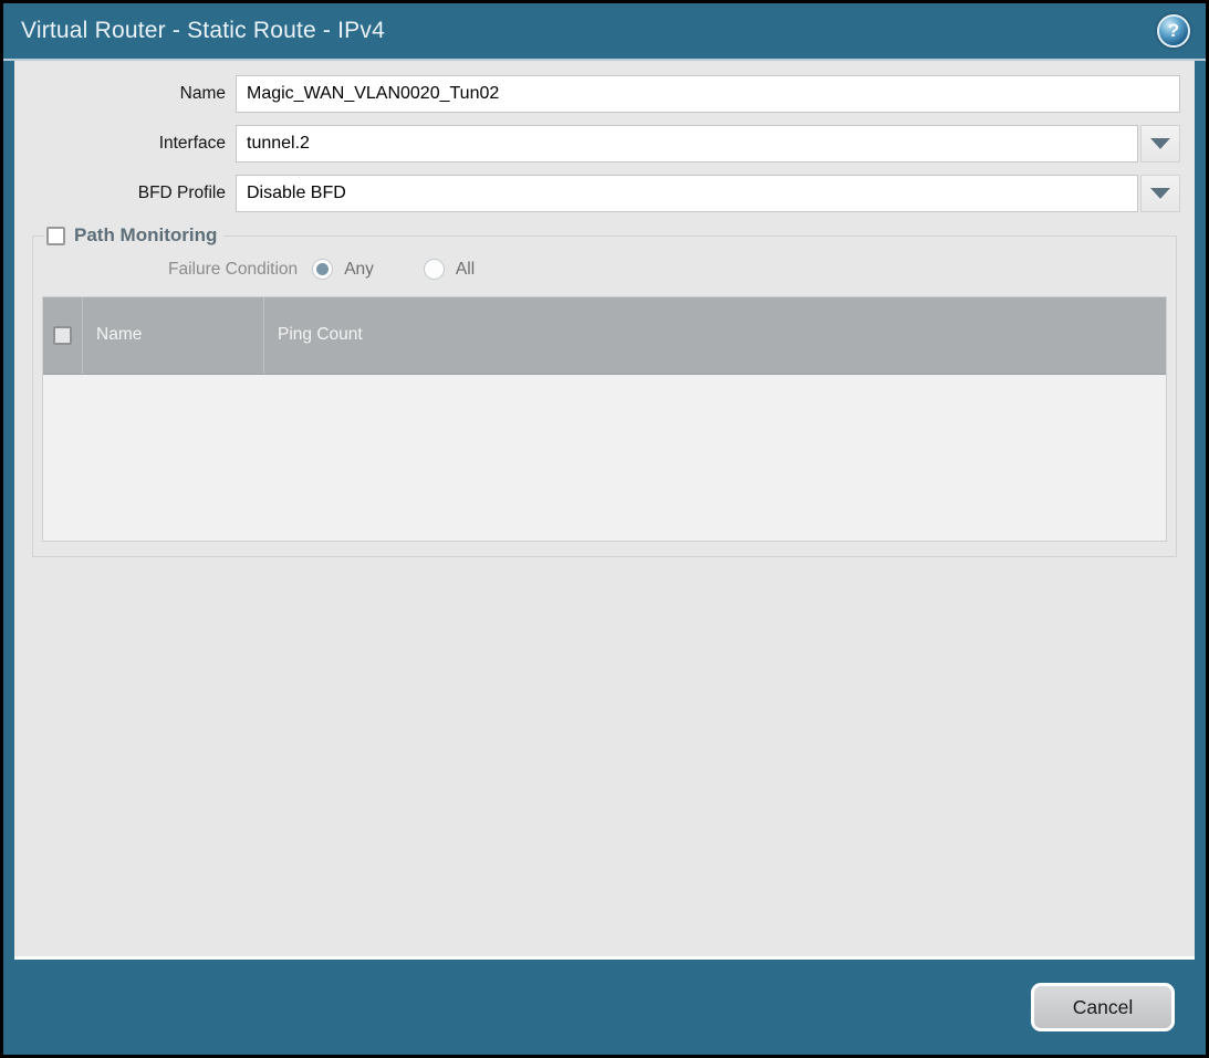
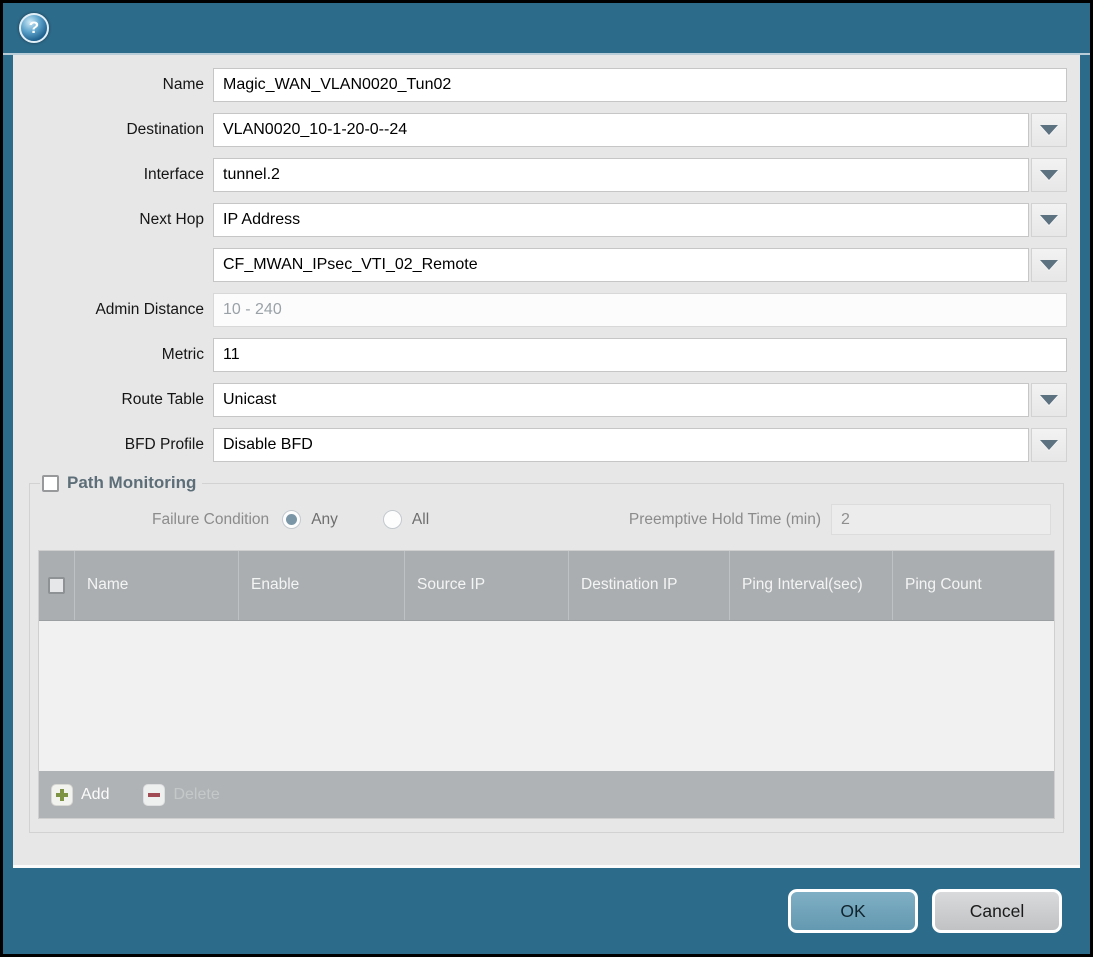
- Virtual Router - Static Route - IPv4
  ?
  Name
  Magic_WAN_VLAN0020_Tun02
+ Destination
+ VLAN0020_10-1-20-0--24
  Interface
  tunnel.2
+ Next Hop
+ IP Address
+ CF_MWAN_IPsec_VTI_02_Remote
+ Admin Distance
+ 10 - 240
+ Metric
+ 11
+ Route Table
+ Unicast
  BFD Profile
  Disable BFD
  Path Monitoring
  Failure Condition
  Any
  All
+ Preemptive Hold Time (min)
+ 2
  Name
+ Enable
+ Source IP
+ Destination IP
+ Ping Interval(sec)
  Ping Count
+ Add
+ OK
  Cancel
